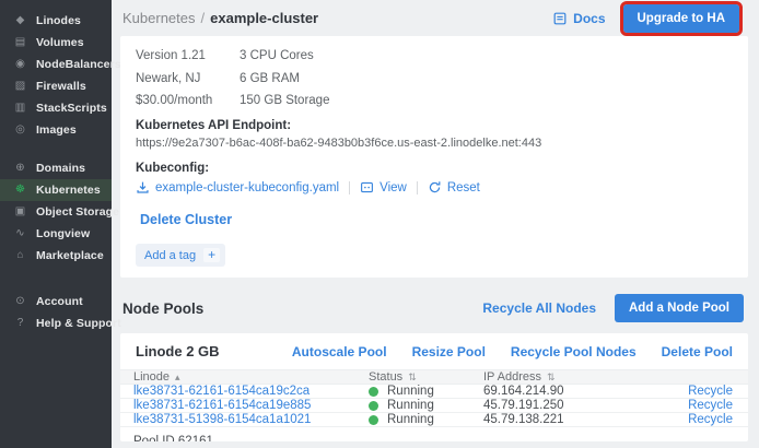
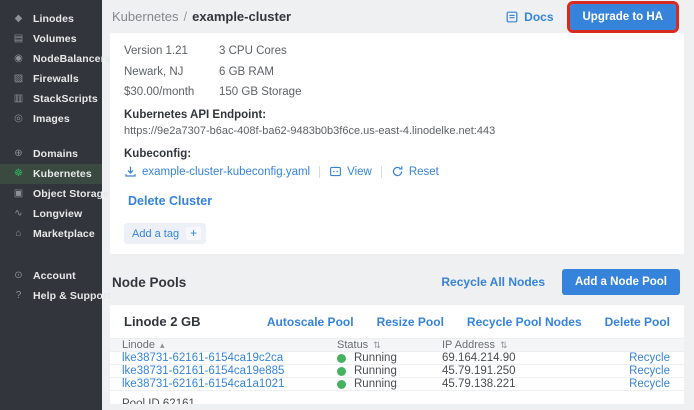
  ◆
  Linodes
  ▤
  Volumes
  ◉
  NodeBalancers
  ▨
  Firewalls
  ▥
  StackScripts
  ◎
  Images
  ⊕
  Domains
  ☸
  Kubernetes
  ▣
  Object Storage
  ∿
  Longview
  ⌂
  Marketplace
  ⊙
  Account
  ?
  Help & Support
  Kubernetes / example-cluster
  Docs
  Upgrade to HA
  Version 1.21
  3 CPU Cores
  Newark, NJ
  6 GB RAM
  $30.00/month
  150 GB Storage
  Kubernetes API Endpoint:
- https://9e2a7307-b6ac-408f-ba62-9483b0b3f6ce.us-east-2.linodelke.net:443
+ https://9e2a7307-b6ac-408f-ba62-9483b0b3f6ce.us-east-4.linodelke.net:443
  Kubeconfig:
  example-cluster-kubeconfig.yaml
  View
  Reset
  Delete Cluster
  Add a tag
  +
  Node Pools
  Recycle All Nodes
  Add a Node Pool
  Linode 2 GB
  Autoscale Pool
  Resize Pool
  Recycle Pool Nodes
  Delete Pool
  Linode
  ▴
  Status
  ⇅
  IP Address
  ⇅
  lke38731-62161-6154ca19c2ca
  Running
  69.164.214.90
  Recycle
  lke38731-62161-6154ca19e885
  Running
  45.79.191.250
  Recycle
- lke38731-51398-6154ca1a1021
+ lke38731-62161-6154ca1a1021
  Running
  45.79.138.221
  Recycle
